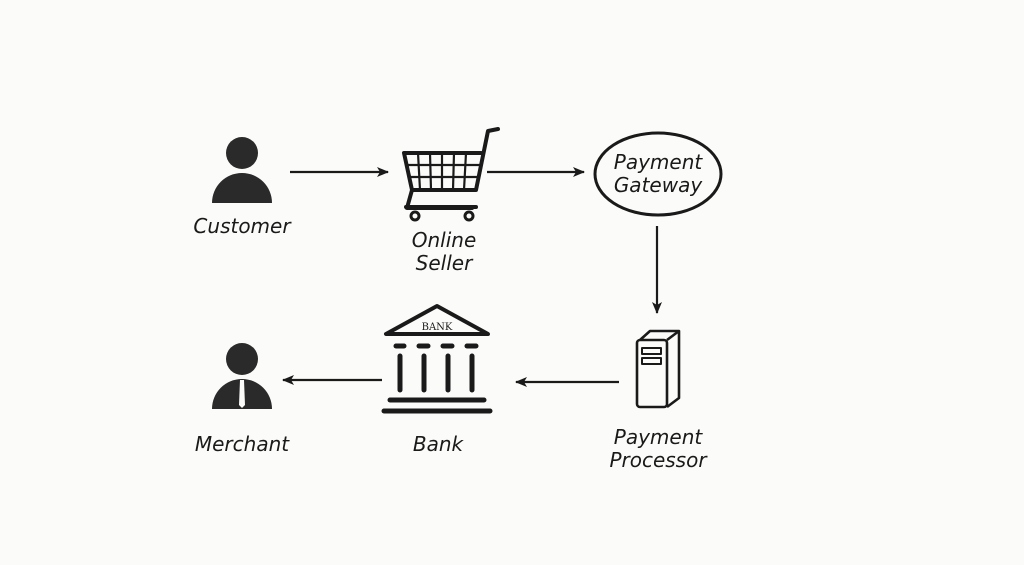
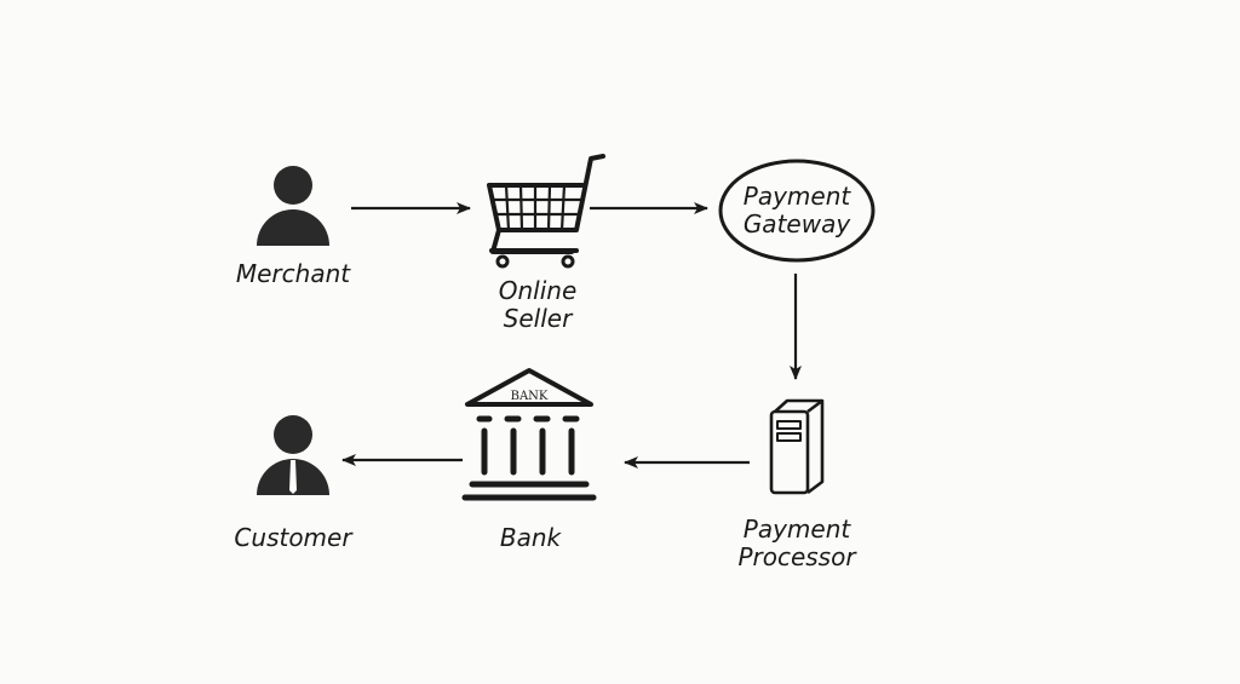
  BANK
- Customer
+ Merchant
  Online
  Seller
  Payment
  Gateway
  Payment
  Processor
  Bank
- Merchant
+ Customer
